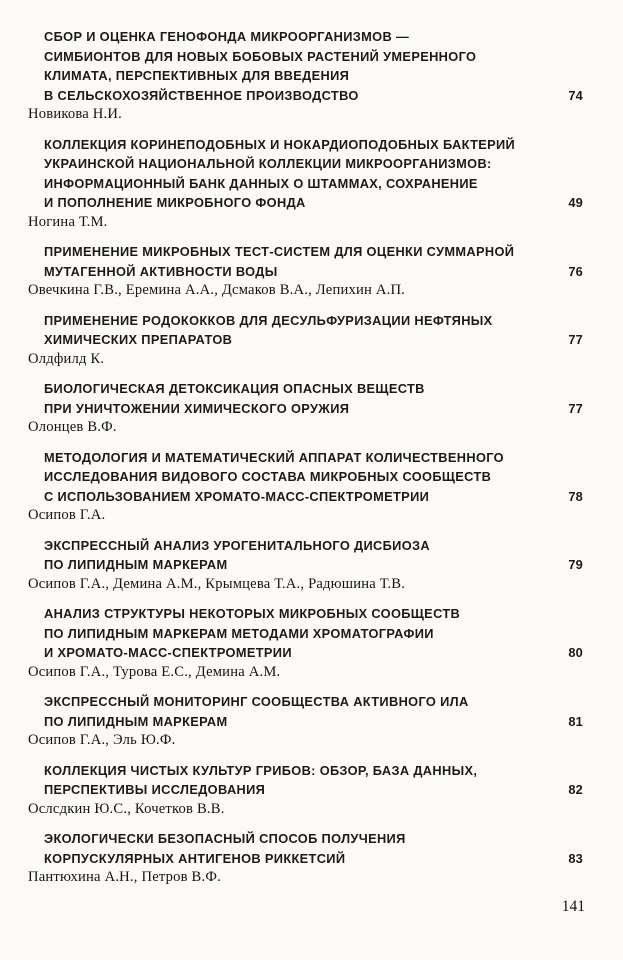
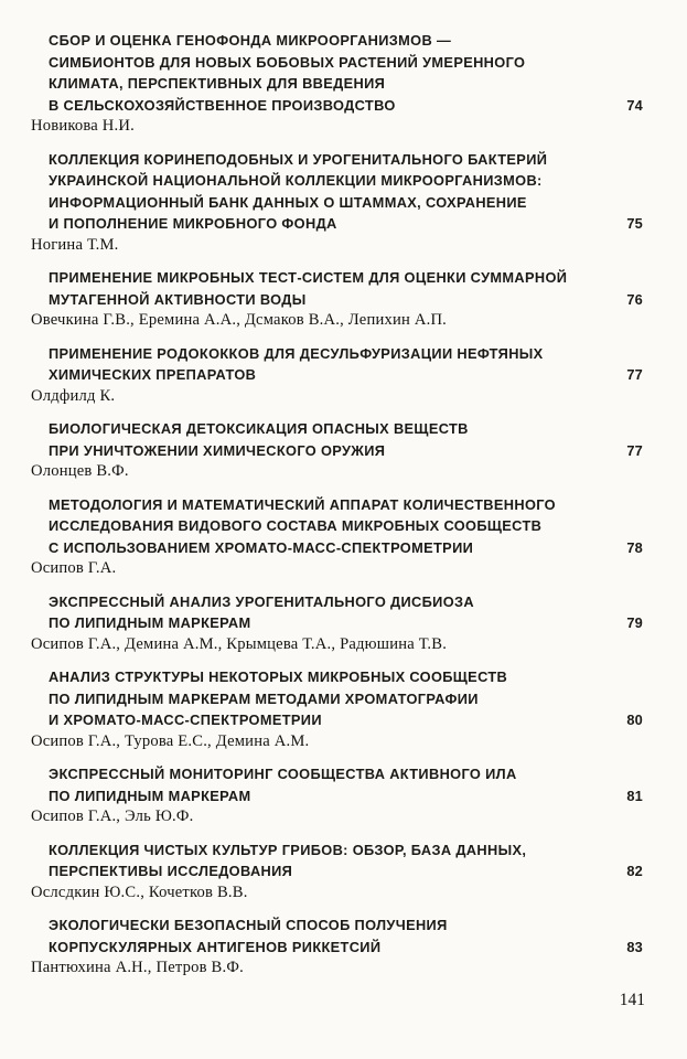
  СБОР И ОЦЕНКА ГЕНОФОНДА МИКРООРГАНИЗМОВ —
  СИМБИОНТОВ ДЛЯ НОВЫХ БОБОВЫХ РАСТЕНИЙ УМЕРЕННОГО
  КЛИМАТА, ПЕРСПЕКТИВНЫХ ДЛЯ ВВЕДЕНИЯ
  В СЕЛЬСКОХОЗЯЙСТВЕННОЕ ПРОИЗВОДСТВО
  74
  Новикова Н.И.
- КОЛЛЕКЦИЯ КОРИНЕПОДОБНЫХ И НОКАРДИОПОДОБНЫХ БАКТЕРИЙ
+ КОЛЛЕКЦИЯ КОРИНЕПОДОБНЫХ И УРОГЕНИТАЛЬНОГО БАКТЕРИЙ
  УКРАИНСКОЙ НАЦИОНАЛЬНОЙ КОЛЛЕКЦИИ МИКРООРГАНИЗМОВ:
  ИНФОРМАЦИОННЫЙ БАНК ДАННЫХ О ШТАММАХ, СОХРАНЕНИЕ
  И ПОПОЛНЕНИЕ МИКРОБНОГО ФОНДА
- 49
+ 75
  Ногина Т.М.
  ПРИМЕНЕНИЕ МИКРОБНЫХ ТЕСТ-СИСТЕМ ДЛЯ ОЦЕНКИ СУММАРНОЙ
  МУТАГЕННОЙ АКТИВНОСТИ ВОДЫ
  76
  Овечкина Г.В., Еремина А.А., Дсмаков В.А., Лепихин А.П.
  ПРИМЕНЕНИЕ РОДОКОККОВ ДЛЯ ДЕСУЛЬФУРИЗАЦИИ НЕФТЯНЫХ
  ХИМИЧЕСКИХ ПРЕПАРАТОВ
  77
  Олдфилд К.
  БИОЛОГИЧЕСКАЯ ДЕТОКСИКАЦИЯ ОПАСНЫХ ВЕЩЕСТВ
  ПРИ УНИЧТОЖЕНИИ ХИМИЧЕСКОГО ОРУЖИЯ
  77
  Олонцев В.Ф.
  МЕТОДОЛОГИЯ И МАТЕМАТИЧЕСКИЙ АППАРАТ КОЛИЧЕСТВЕННОГО
  ИССЛЕДОВАНИЯ ВИДОВОГО СОСТАВА МИКРОБНЫХ СООБЩЕСТВ
  С ИСПОЛЬЗОВАНИЕМ ХРОМАТО-МАСС-СПЕКТРОМЕТРИИ
  78
  Осипов Г.А.
  ЭКСПРЕССНЫЙ АНАЛИЗ УРОГЕНИТАЛЬНОГО ДИСБИОЗА
  ПО ЛИПИДНЫМ МАРКЕРАМ
  79
  Осипов Г.А., Демина А.М., Крымцева Т.А., Радюшина Т.В.
  АНАЛИЗ СТРУКТУРЫ НЕКОТОРЫХ МИКРОБНЫХ СООБЩЕСТВ
  ПО ЛИПИДНЫМ МАРКЕРАМ МЕТОДАМИ ХРОМАТОГРАФИИ
  И ХРОМАТО-МАСС-СПЕКТРОМЕТРИИ
  80
  Осипов Г.А., Турова Е.С., Демина А.М.
  ЭКСПРЕССНЫЙ МОНИТОРИНГ СООБЩЕСТВА АКТИВНОГО ИЛА
  ПО ЛИПИДНЫМ МАРКЕРАМ
  81
  Осипов Г.А., Эль Ю.Ф.
  КОЛЛЕКЦИЯ ЧИСТЫХ КУЛЬТУР ГРИБОВ: ОБЗОР, БАЗА ДАННЫХ,
  ПЕРСПЕКТИВЫ ИССЛЕДОВАНИЯ
  82
  Ослсдкин Ю.С., Кочетков В.В.
  ЭКОЛОГИЧЕСКИ БЕЗОПАСНЫЙ СПОСОБ ПОЛУЧЕНИЯ
  КОРПУСКУЛЯРНЫХ АНТИГЕНОВ РИККЕТСИЙ
  83
  Пантюхина А.Н., Петров В.Ф.
  141
